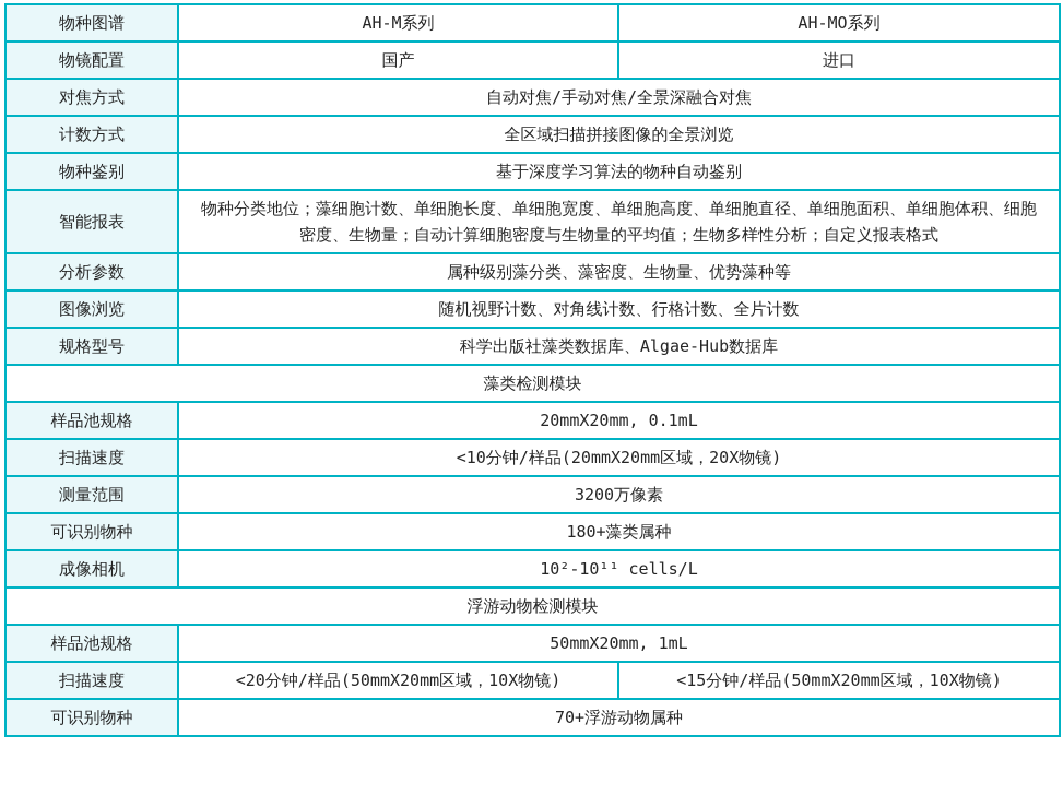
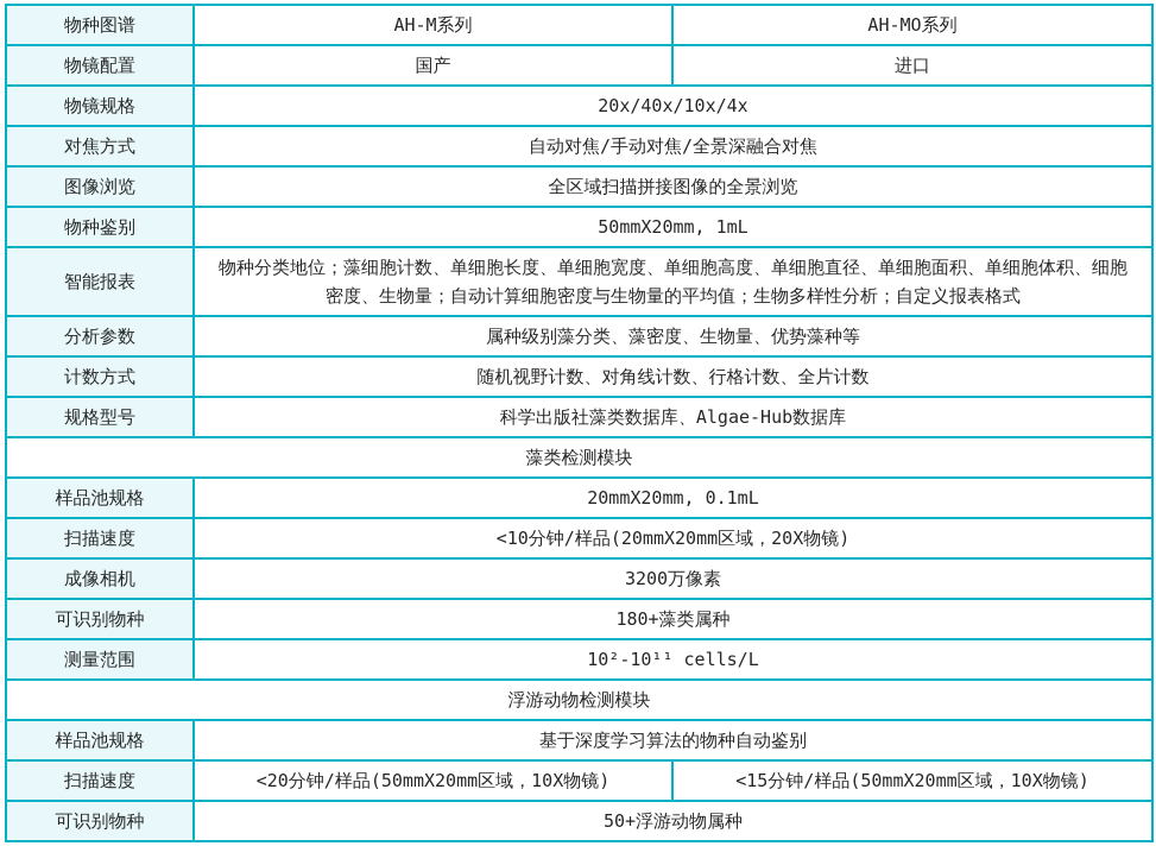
  物种图谱	AH-M系列	AH-MO系列
  物镜配置	国产	进口
+ 物镜规格	20x/40x/10x/4x
  对焦方式	自动对焦/手动对焦/全景深融合对焦
- 计数方式	全区域扫描拼接图像的全景浏览
+ 图像浏览	全区域扫描拼接图像的全景浏览
- 物种鉴别	基于深度学习算法的物种自动鉴别
+ 物种鉴别	50mmX20mm, 1mL
  智能报表	物种分类地位；藻细胞计数、单细胞长度、单细胞宽度、单细胞高度、单细胞直径、单细胞面积、单细胞体积、细胞密度、生物量；自动计算细胞密度与生物量的平均值；生物多样性分析；自定义报表格式
  分析参数	属种级别藻分类、藻密度、生物量、优势藻种等
- 图像浏览	随机视野计数、对角线计数、行格计数、全片计数
+ 计数方式	随机视野计数、对角线计数、行格计数、全片计数
  规格型号	科学出版社藻类数据库、Algae-Hub数据库
  藻类检测模块
  样品池规格	20mmX20mm, 0.1mL
  扫描速度	<10分钟/样品(20mmX20mm区域，20X物镜)
- 测量范围	3200万像素
+ 成像相机	3200万像素
  可识别物种	180+藻类属种
- 成像相机	10²-10¹¹ cells/L
+ 测量范围	10²-10¹¹ cells/L
  浮游动物检测模块
- 样品池规格	50mmX20mm, 1mL
+ 样品池规格	基于深度学习算法的物种自动鉴别
  扫描速度	<20分钟/样品(50mmX20mm区域，10X物镜)	<15分钟/样品(50mmX20mm区域，10X物镜)
- 可识别物种	70+浮游动物属种
+ 可识别物种	50+浮游动物属种
